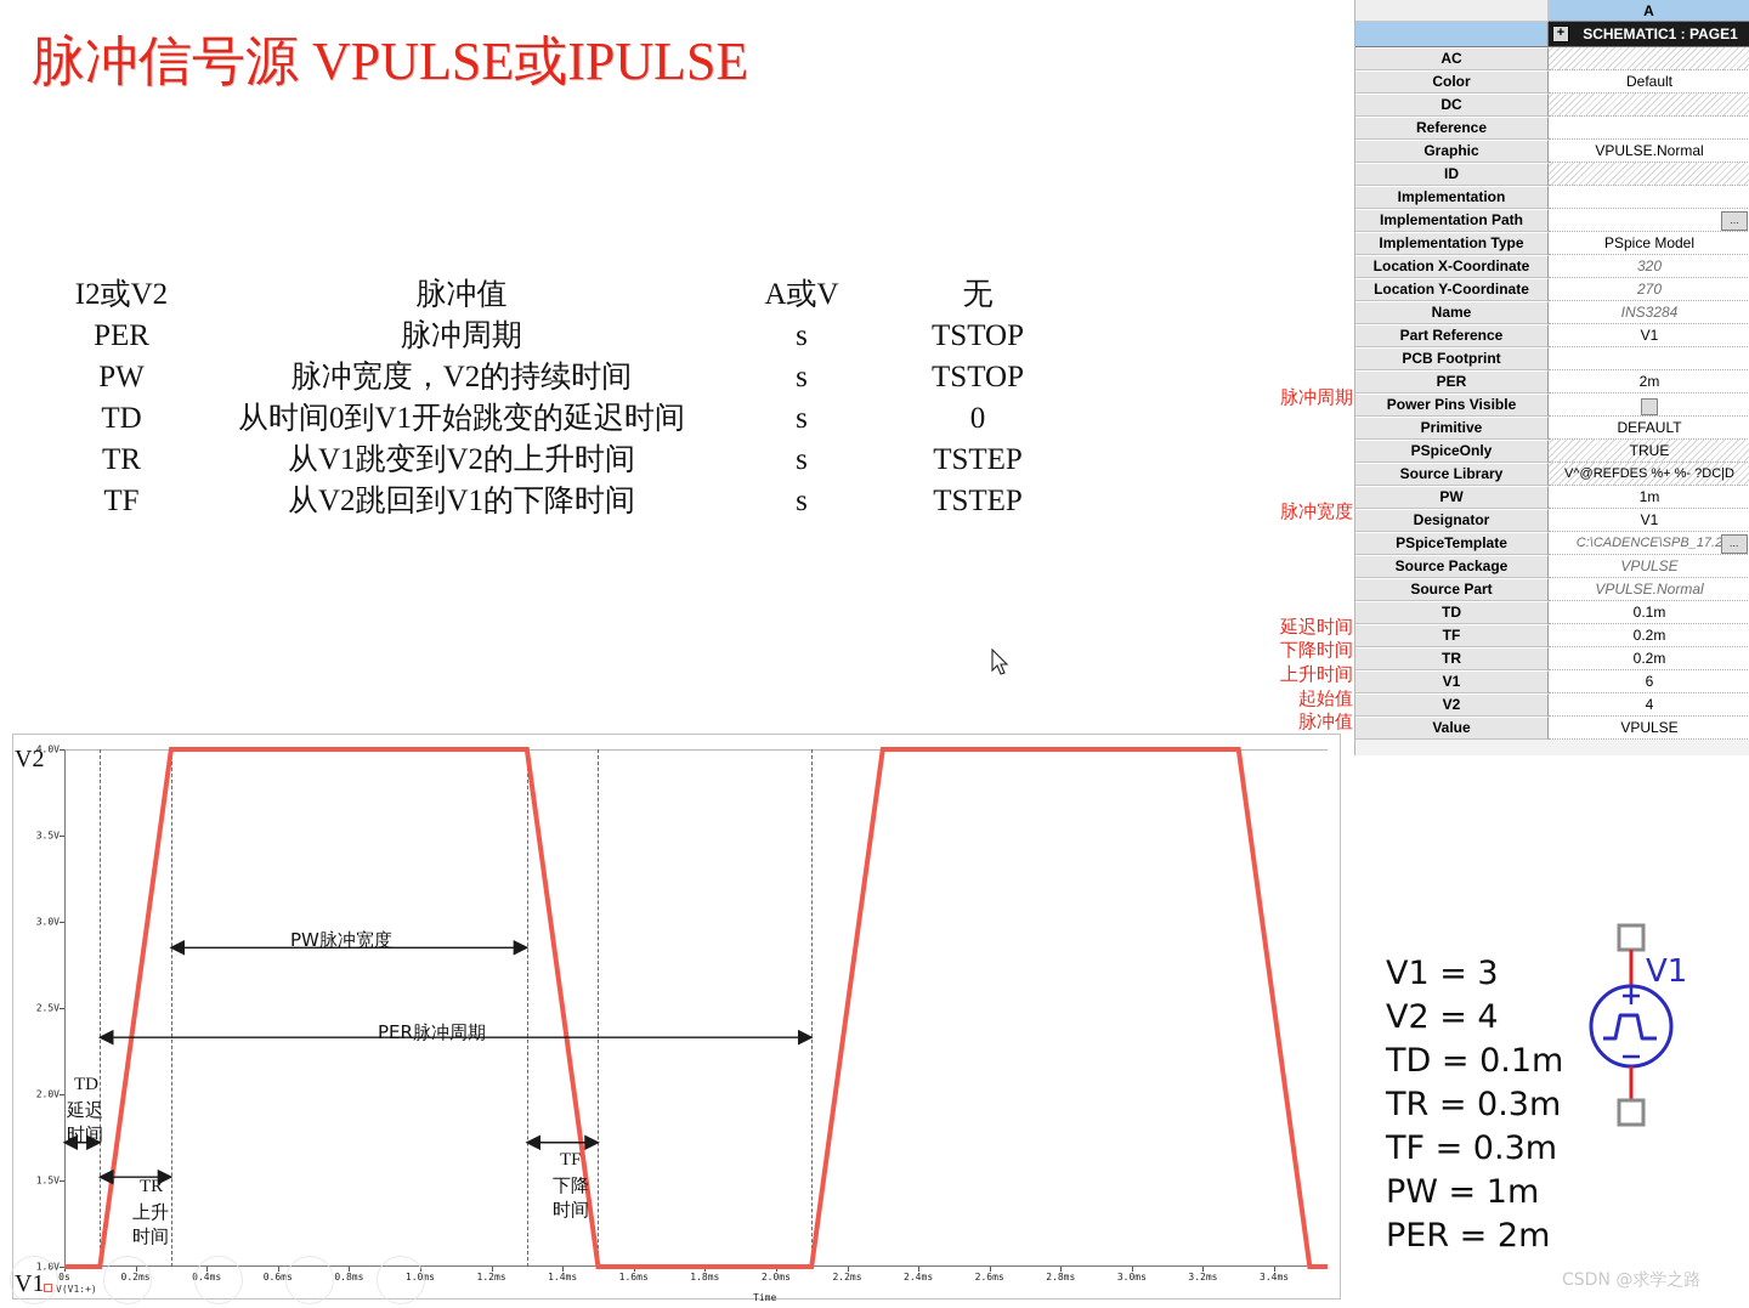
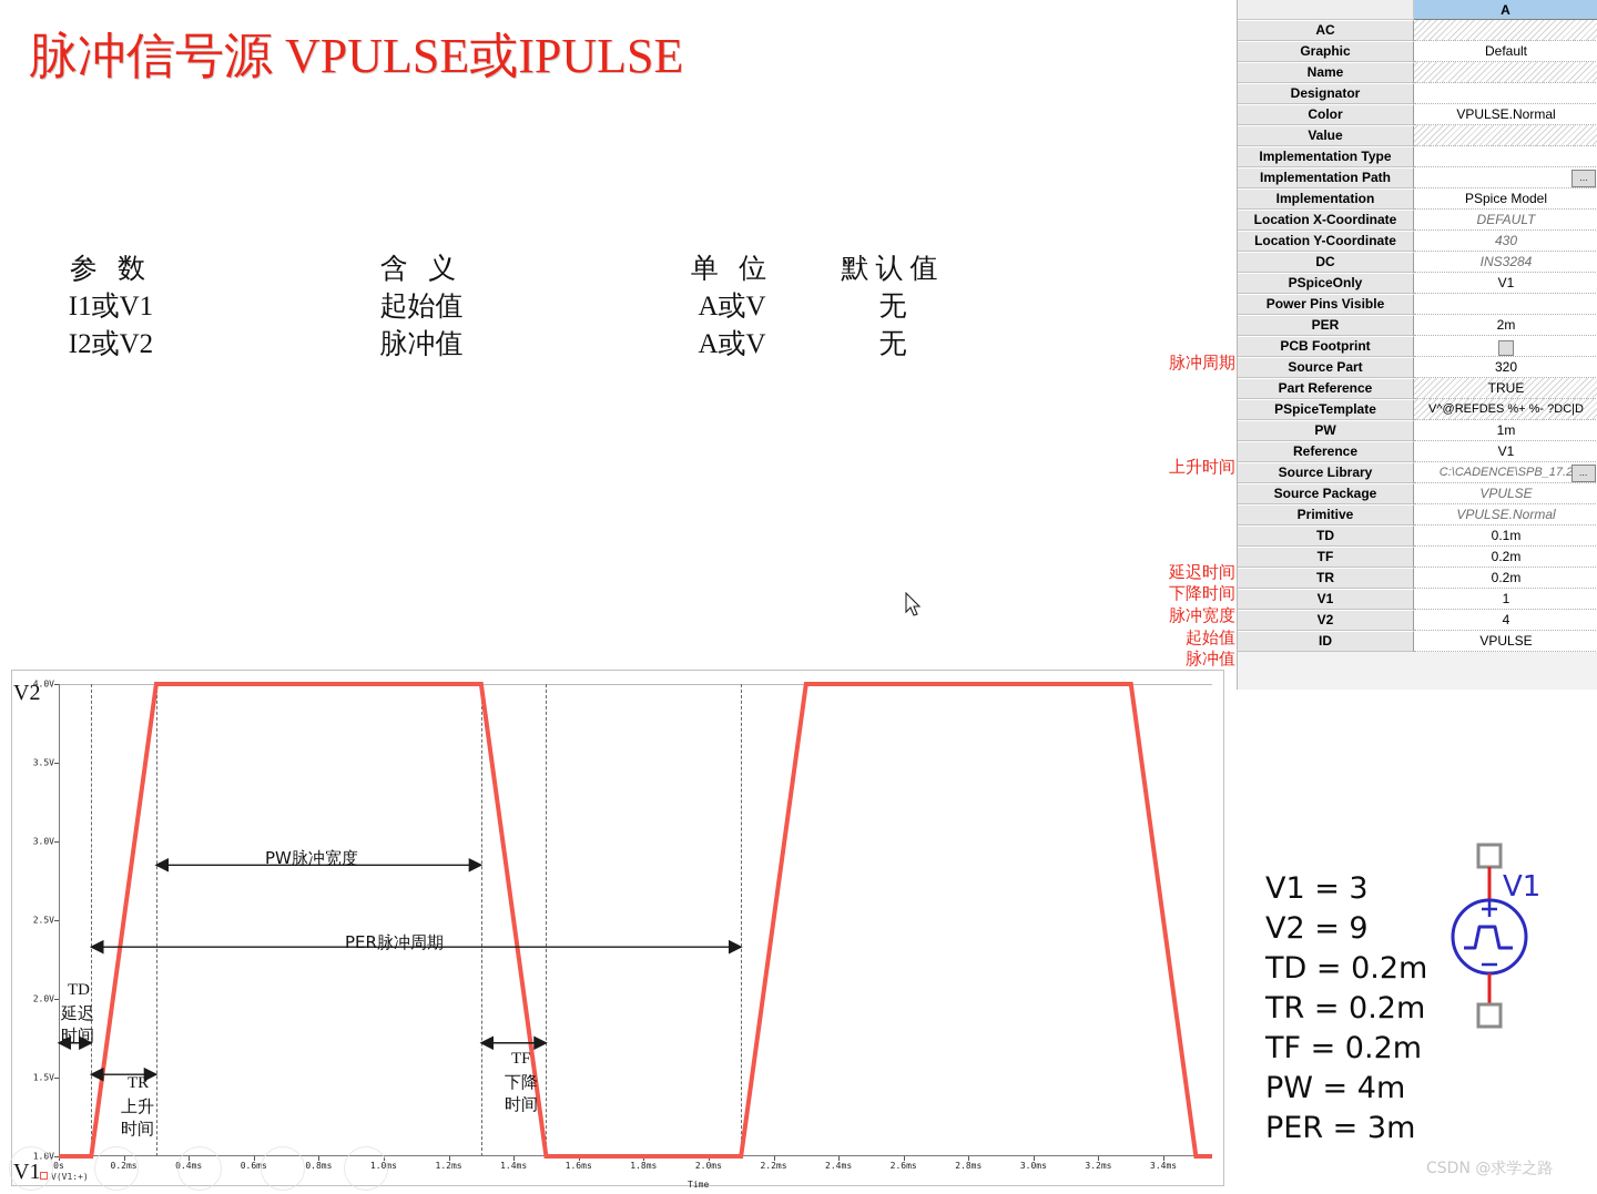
  脉冲信号源 VPULSE或IPULSE
+ 参 数	含 义	单 位	默认值
+ I1或V1	起始值	A或V	无
  I2或V2	脉冲值	A或V	无
- PER	脉冲周期	s	TSTOP
- PW	脉冲宽度，V2的持续时间	s	TSTOP
- TD	从时间0到V1开始跳变的延迟时间	s	0
- TR	从V1跳变到V2的上升时间	s	TSTEP
- TF	从V2跳回到V1的下降时间	s	TSTEP
  A
- +
- SCHEMATIC1 : PAGE1
  AC
- Color
+ Graphic
  Default
- DC
+ Name
- Reference
+ Designator
- Graphic
+ Color
  VPULSE.Normal
- ID
+ Value
- Implementation
+ Implementation Type
  Implementation Path
  ...
- Implementation Type
+ Implementation
  PSpice Model
  Location X-Coordinate
- 320
+ DEFAULT
  Location Y-Coordinate
- 270
+ 430
- Name
+ DC
  INS3284
- Part Reference
+ PSpiceOnly
  V1
- PCB Footprint
+ Power Pins Visible
  PER
  2m
- Power Pins Visible
+ PCB Footprint
- Primitive
+ Source Part
- DEFAULT
+ 320
- PSpiceOnly
+ Part Reference
  TRUE
- Source Library
+ PSpiceTemplate
  V^@REFDES %+ %- ?DC|D
  PW
  1m
- Designator
+ Reference
  V1
- PSpiceTemplate
+ Source Library
  C:\CADENCE\SPB_17.2
  ...
  Source Package
  VPULSE
- Source Part
+ Primitive
  VPULSE.Normal
  TD
  0.1m
  TF
  0.2m
  TR
  0.2m
  V1
- 6
+ 1
  V2
  4
- Value
+ ID
  VPULSE
  脉冲周期
- 脉冲宽度
+ 上升时间
  延迟时间
  下降时间
- 上升时间
+ 脉冲宽度
  起始值
  脉冲值
  1.0V
  1.5V
  2.0V
  2.5V
  3.0V
  3.5V
  4.0V
  0s
  0.2ms
  0.4ms
  0.6ms
  0.8ms
  1.0ms
  1.2ms
  1.4ms
  1.6ms
  1.8ms
  2.0ms
  2.2ms
  2.4ms
  2.6ms
  2.8ms
  3.0ms
  3.2ms
  3.4ms
  PW脉冲宽度
  PER脉冲周期
  TD
  延迟
  时间
  TR
  上升
  时间
  TF
  下降
  时间
  V2
  V1
  Time
  V(V1:+)
  V1 = 3
- V2 = 4
+ V2 = 9
- TD = 0.1m
+ TD = 0.2m
- TR = 0.3m
+ TR = 0.2m
- TF = 0.3m
+ TF = 0.2m
- PW = 1m
+ PW = 4m
- PER = 2m
+ PER = 3m
  V1
  CSDN @求学之路
